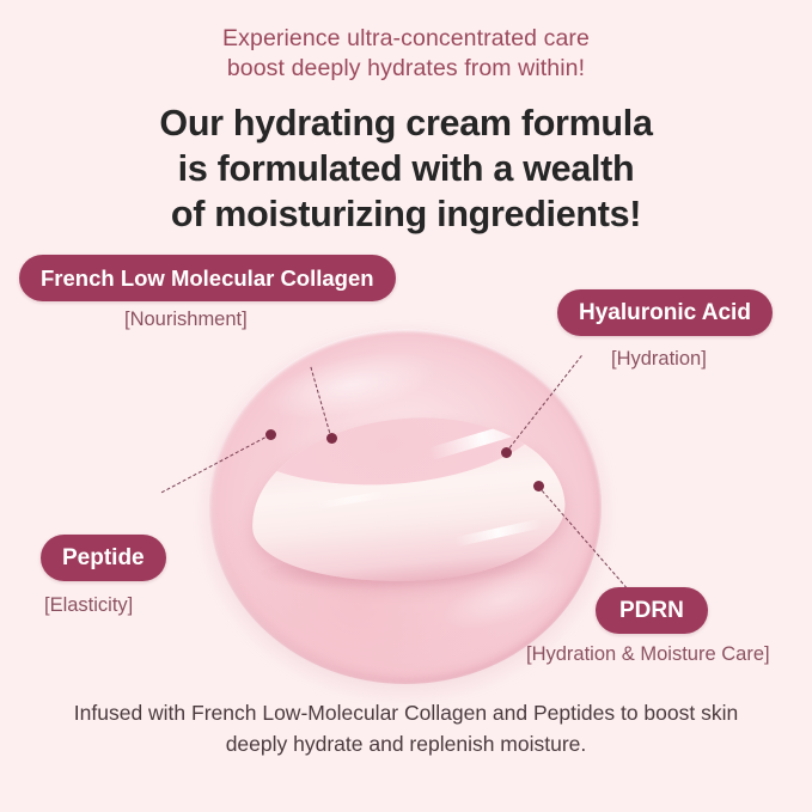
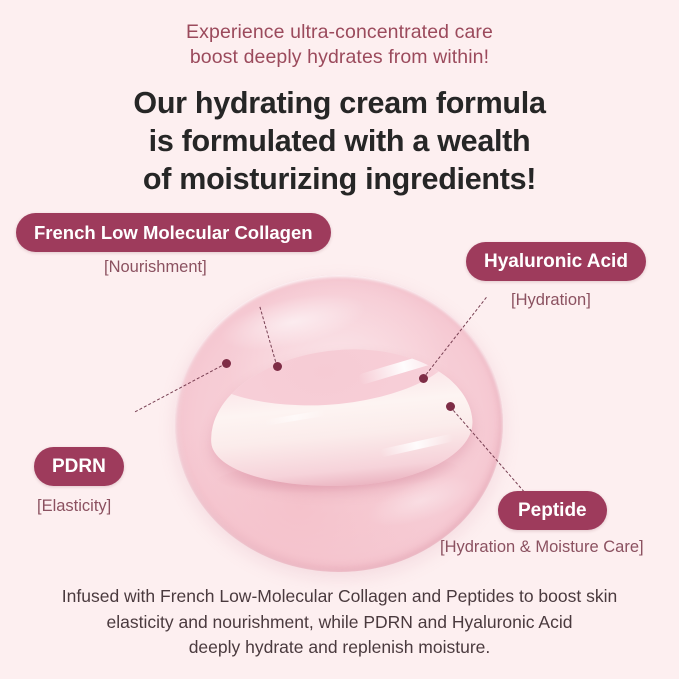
  Experience ultra-concentrated care
  boost deeply hydrates from within!
  Our hydrating cream formula
  is formulated with a wealth
  of moisturizing ingredients!
  French Low Molecular Collagen
  [Nourishment]
  Hyaluronic Acid
  [Hydration]
- Peptide
+ PDRN
  [Elasticity]
- PDRN
+ Peptide
  [Hydration & Moisture Care]
  Infused with French Low-Molecular Collagen and Peptides to boost skin
+ elasticity and nourishment, while PDRN and Hyaluronic Acid
  deeply hydrate and replenish moisture.
